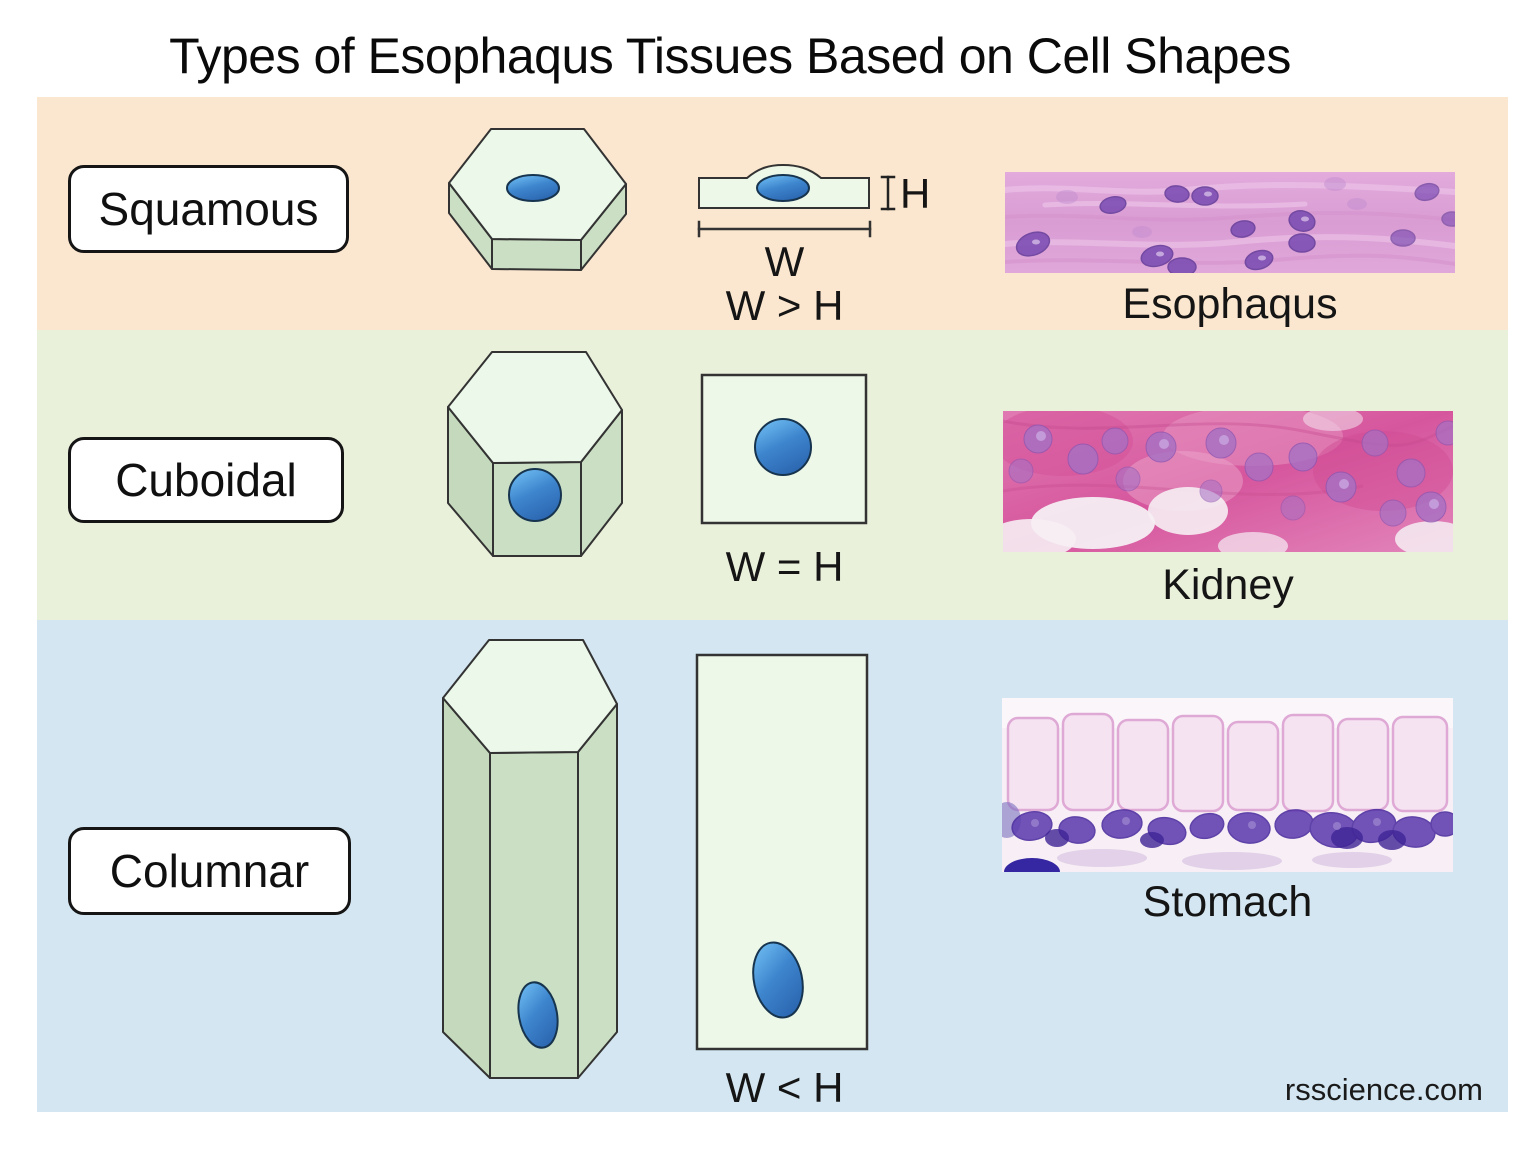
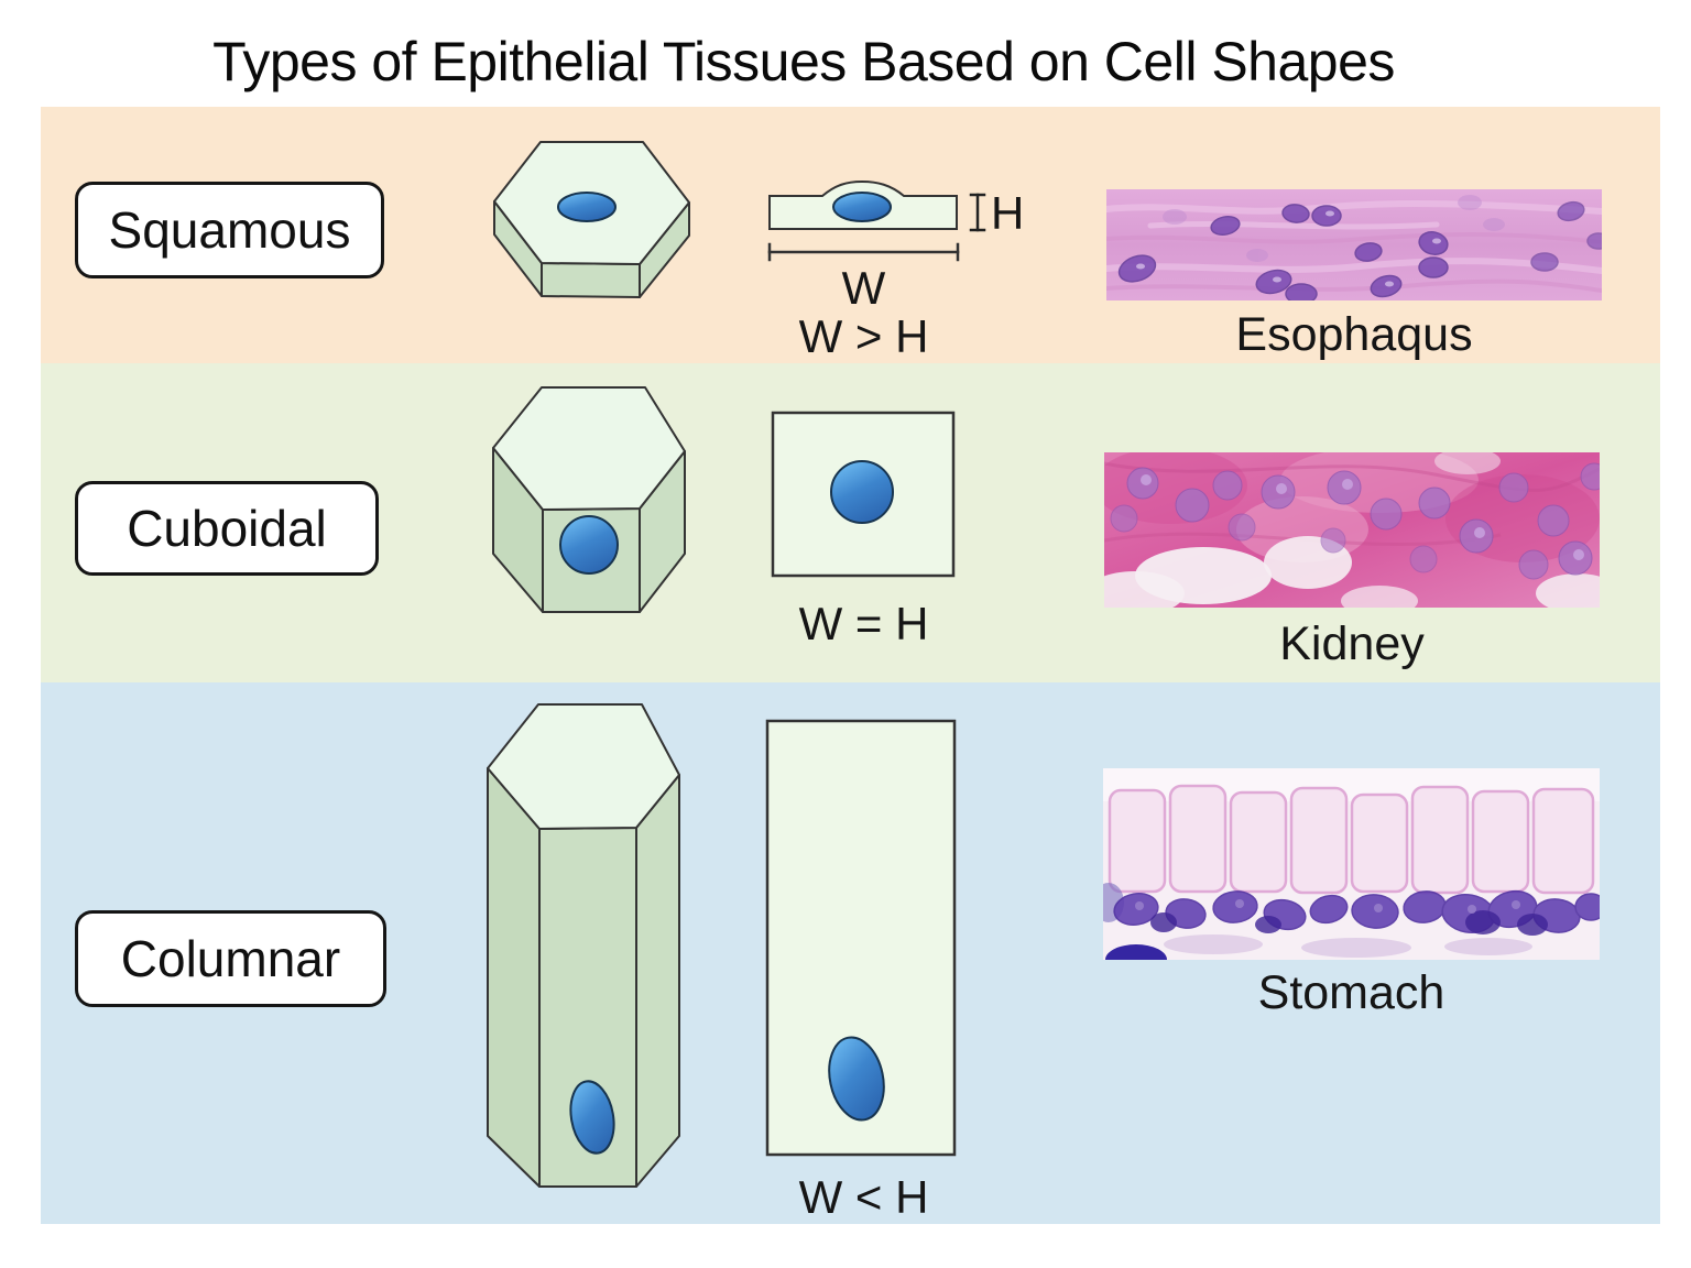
- Types of Esophaqus Tissues Based on Cell Shapes
+ Types of Epithelial Tissues Based on Cell Shapes
  Squamous
  H
  W
  W > H
  Esophaqus
  Cuboidal
  W = H
  Kidney
  Columnar
  W < H
  Stomach
- rsscience.com
